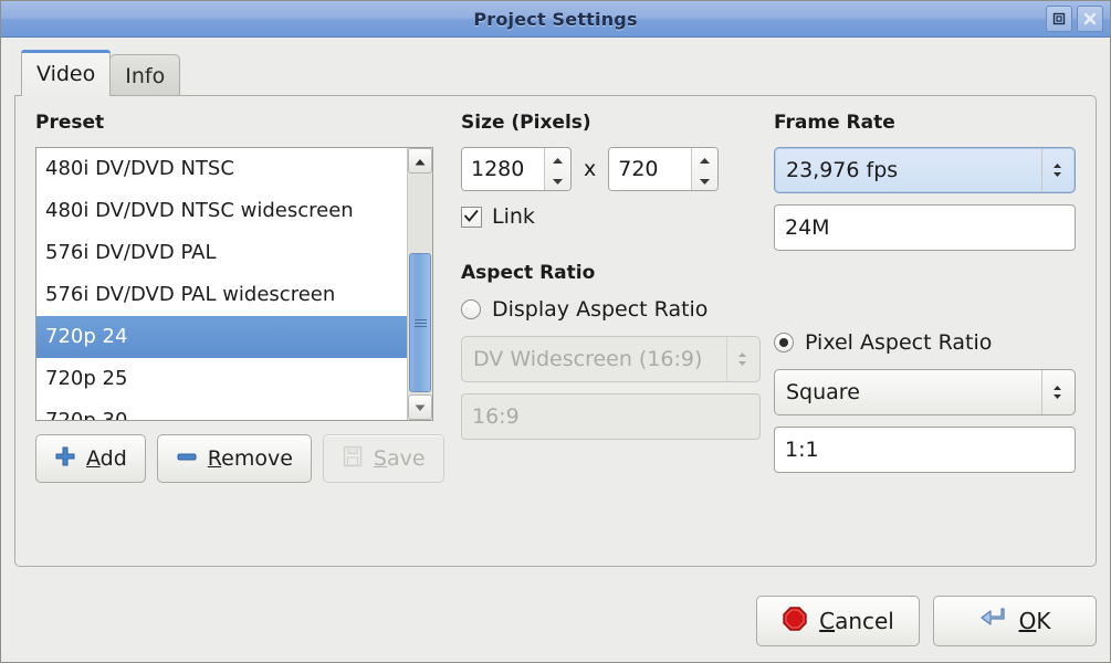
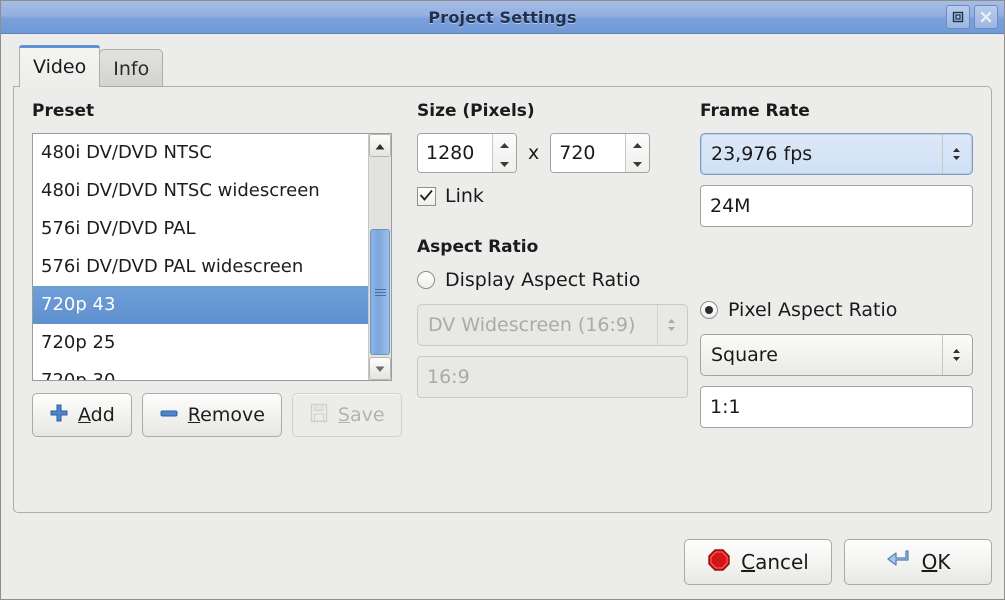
  Project Settings
  Video
  Info
  Preset
  480i DV/DVD NTSC
  480i DV/DVD NTSC widescreen
  576i DV/DVD PAL
  576i DV/DVD PAL widescreen
- 720p 24
+ 720p 43
  720p 25
  Add
  Remove
  Save
  Size (Pixels)
  1280
  x
  720
  Link
  Aspect Ratio
  Display Aspect Ratio
  DV Widescreen (16:9)
  16:9
  Frame Rate
  23,976 fps
  24M
  Pixel Aspect Ratio
  Square
  1:1
  Cancel
  OK
